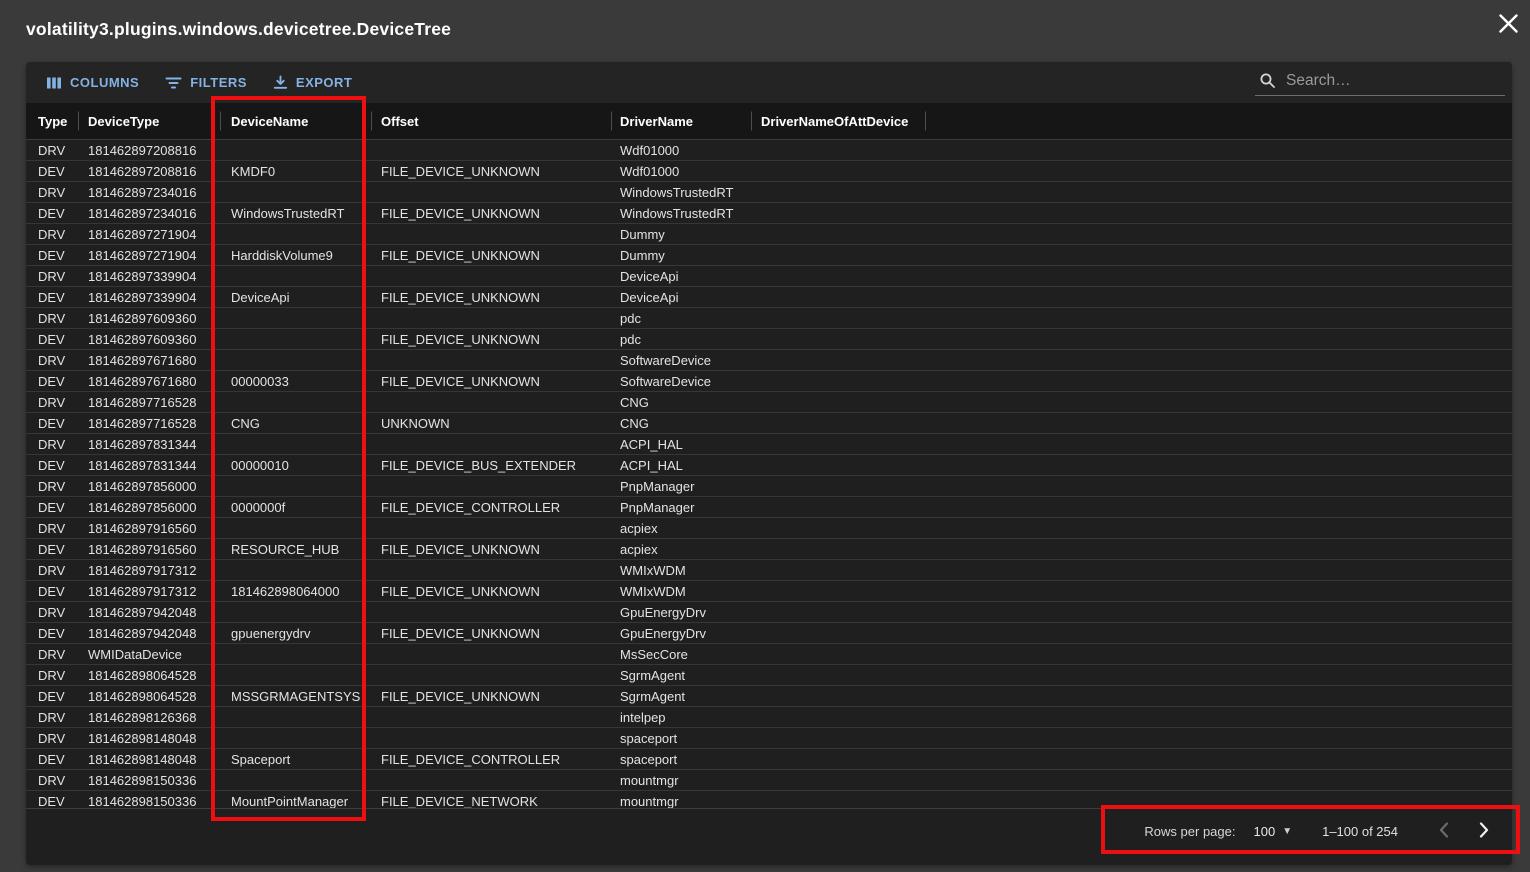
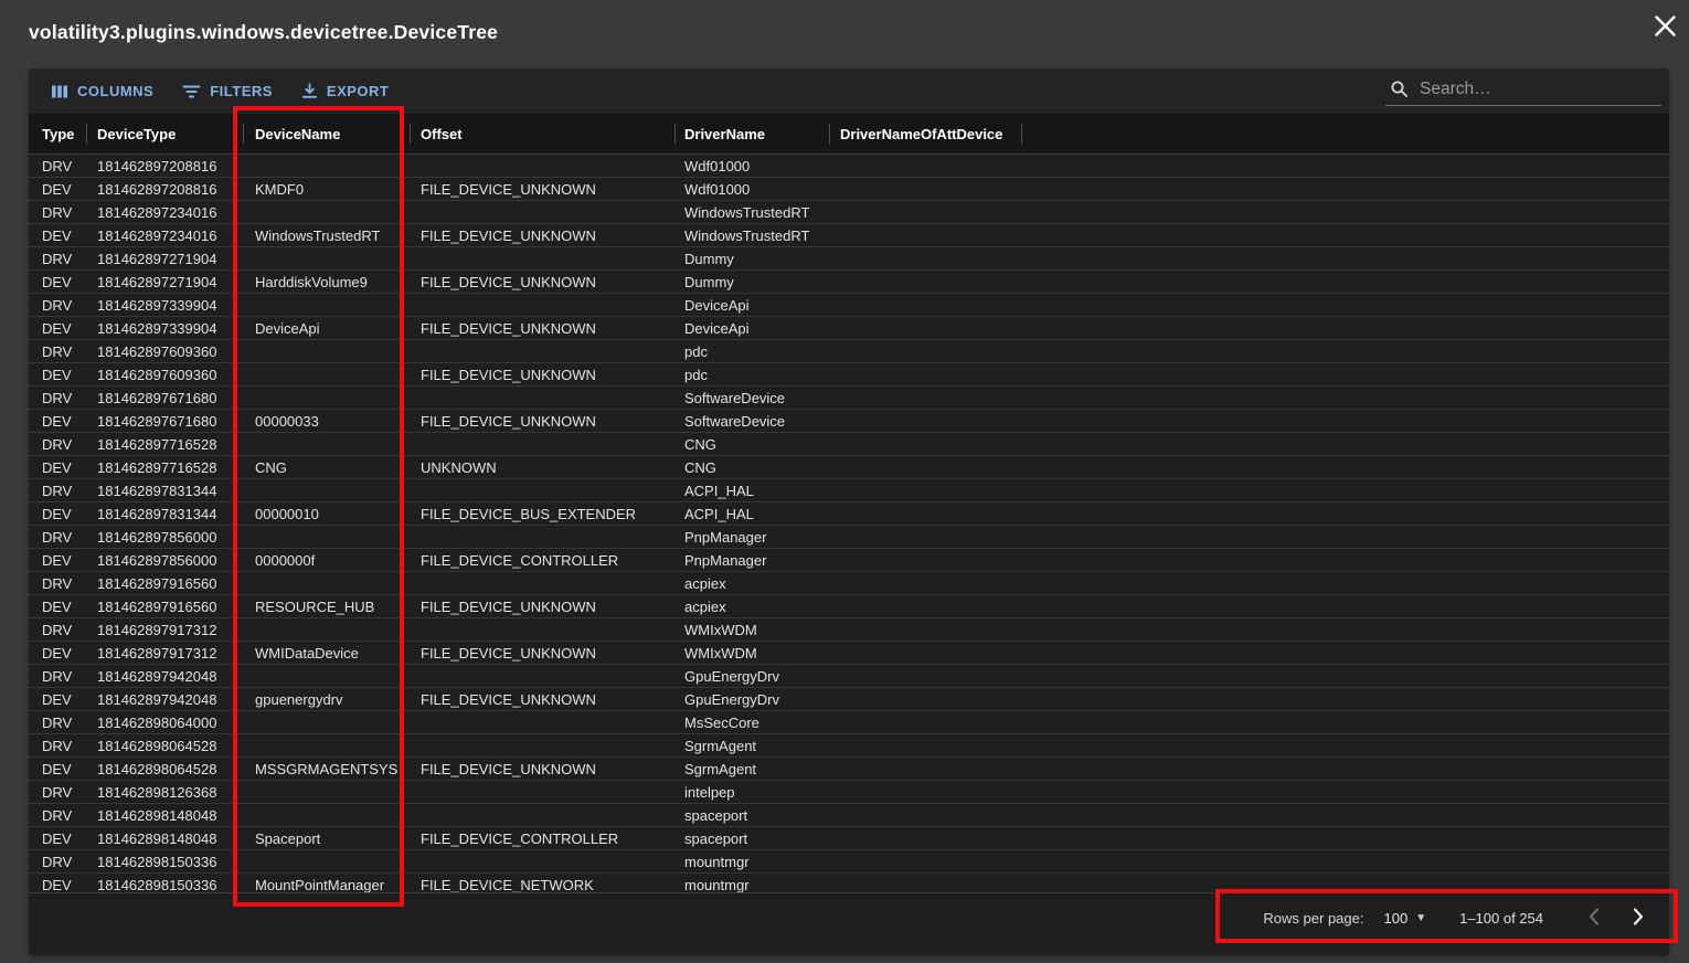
  volatility3.plugins.windows.devicetree.DeviceTree
  COLUMNS
  FILTERS
  EXPORT
  Search…
  Type
  DeviceType
  DeviceName
  Offset
  DriverName
  DriverNameOfAttDevice
  DRV
  181462897208816
  Wdf01000
  DEV
  181462897208816
  KMDF0
  FILE_DEVICE_UNKNOWN
  Wdf01000
  DRV
  181462897234016
  WindowsTrustedRT
  DEV
  181462897234016
  WindowsTrustedRT
  FILE_DEVICE_UNKNOWN
  WindowsTrustedRT
  DRV
  181462897271904
  Dummy
  DEV
  181462897271904
  HarddiskVolume9
  FILE_DEVICE_UNKNOWN
  Dummy
  DRV
  181462897339904
  DeviceApi
  DEV
  181462897339904
  DeviceApi
  FILE_DEVICE_UNKNOWN
  DeviceApi
  DRV
  181462897609360
  pdc
  DEV
  181462897609360
  FILE_DEVICE_UNKNOWN
  pdc
  DRV
  181462897671680
  SoftwareDevice
  DEV
  181462897671680
  00000033
  FILE_DEVICE_UNKNOWN
  SoftwareDevice
  DRV
  181462897716528
  CNG
  DEV
  181462897716528
  CNG
  UNKNOWN
  CNG
  DRV
  181462897831344
  ACPI_HAL
  DEV
  181462897831344
  00000010
  FILE_DEVICE_BUS_EXTENDER
  ACPI_HAL
  DRV
  181462897856000
  PnpManager
  DEV
  181462897856000
  0000000f
  FILE_DEVICE_CONTROLLER
  PnpManager
  DRV
  181462897916560
  acpiex
  DEV
  181462897916560
  RESOURCE_HUB
  FILE_DEVICE_UNKNOWN
  acpiex
  DRV
  181462897917312
  WMIxWDM
  DEV
  181462897917312
- 181462898064000
+ WMIDataDevice
  FILE_DEVICE_UNKNOWN
  WMIxWDM
  DRV
  181462897942048
  GpuEnergyDrv
  DEV
  181462897942048
  gpuenergydrv
  FILE_DEVICE_UNKNOWN
  GpuEnergyDrv
  DRV
- WMIDataDevice
+ 181462898064000
  MsSecCore
  DRV
  181462898064528
  SgrmAgent
  DEV
  181462898064528
  MSSGRMAGENTSYS
  FILE_DEVICE_UNKNOWN
  SgrmAgent
  DRV
  181462898126368
  intelpep
  DRV
  181462898148048
  spaceport
  DEV
  181462898148048
  Spaceport
  FILE_DEVICE_CONTROLLER
  spaceport
  DRV
  181462898150336
  mountmgr
  DEV
  181462898150336
  MountPointManager
  FILE_DEVICE_NETWORK
  mountmgr
  Rows per page:
  100
  ▼
  1–100 of 254
